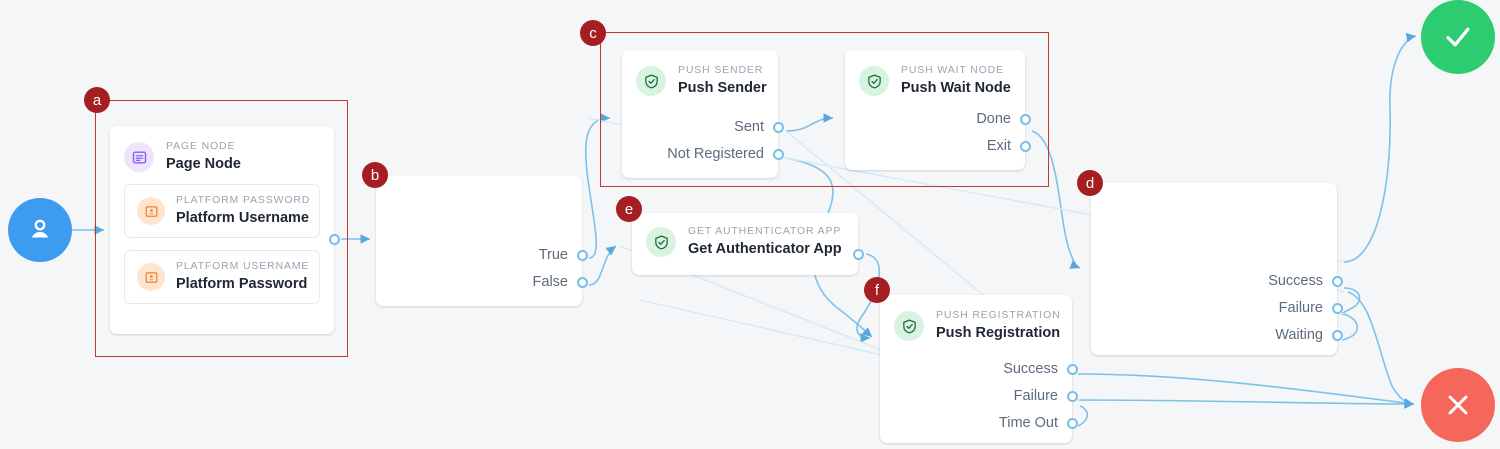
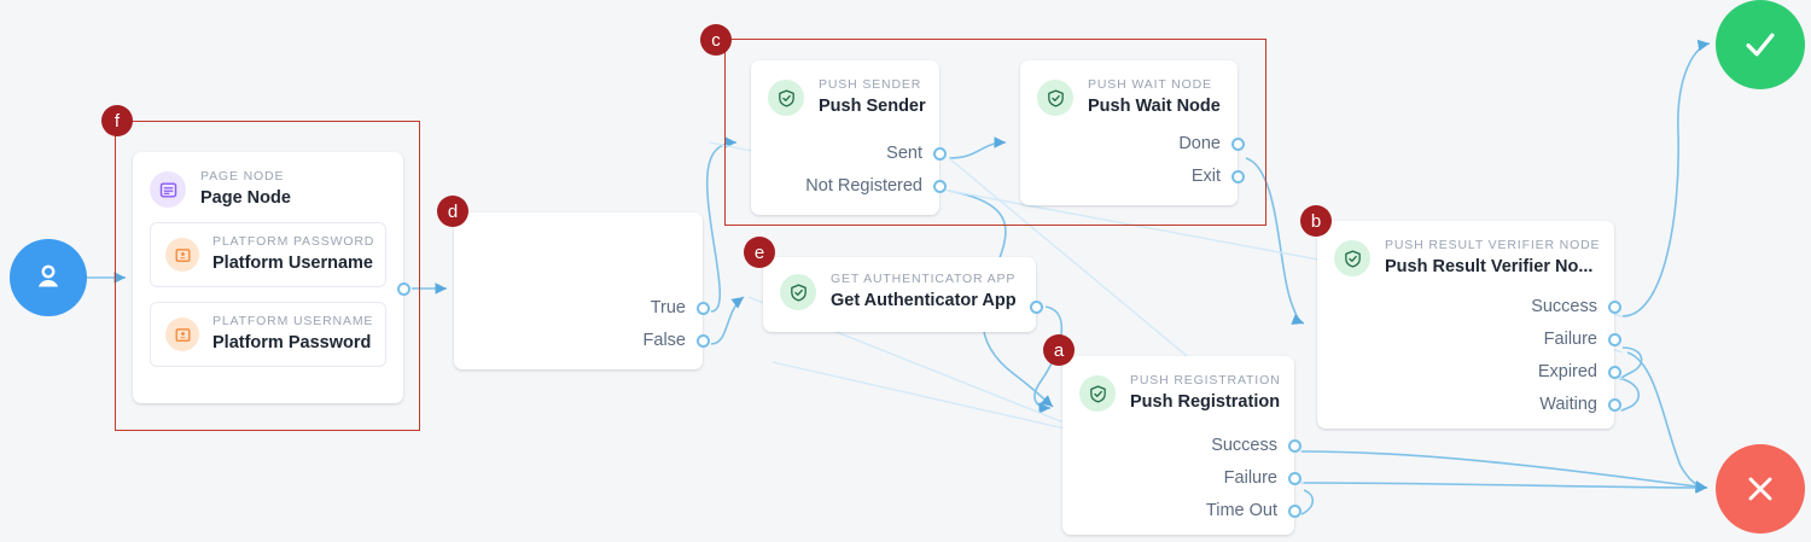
  PAGE NODE
  Page Node
  PLATFORM PASSWORD
  Platform Username
  PLATFORM USERNAME
  Platform Password
  True
  False
  PUSH SENDER
  Push Sender
  Sent
  Not Registered
  PUSH WAIT NODE
  Push Wait Node
  Done
  Exit
  GET AUTHENTICATOR APP
  Get Authenticator App
+ PUSH RESULT VERIFIER NODE
+ Push Result Verifier No...
  Success
  Failure
+ Expired
  Waiting
  PUSH REGISTRATION
  Push Registration
  Success
  Failure
  Time Out
- a
+ f
- b
+ d
  c
- d
+ b
  e
- f
+ a
